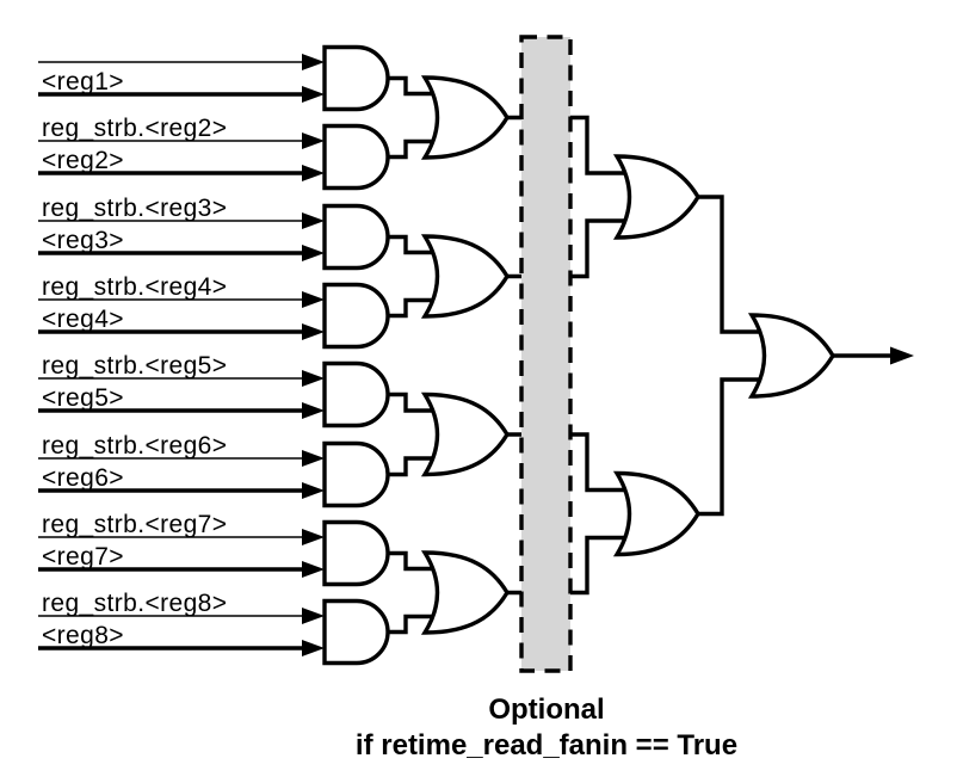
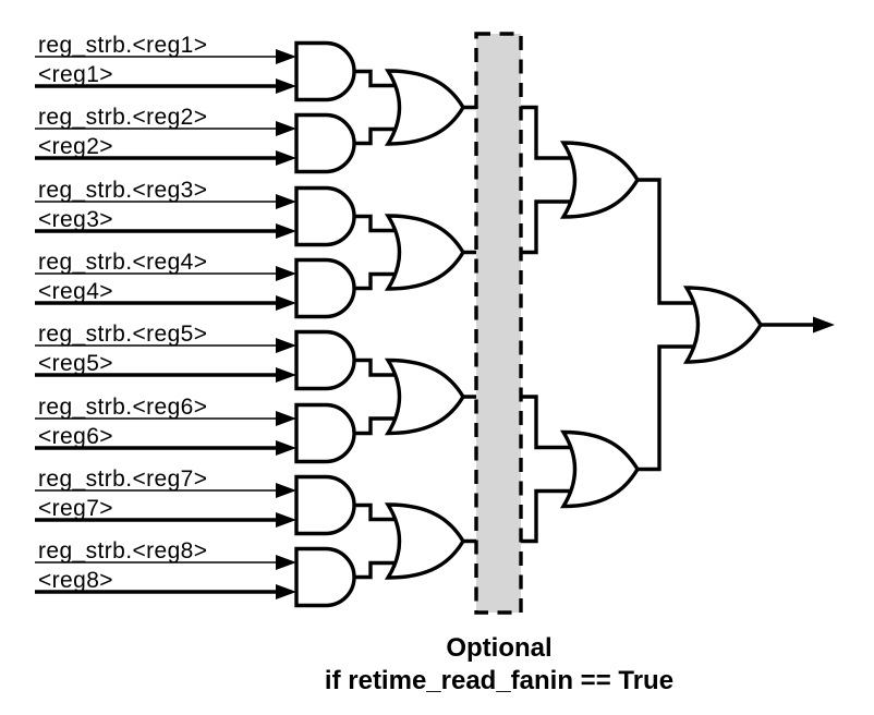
+ reg_strb.<reg1>
  <reg1>
  reg_strb.<reg2>
  <reg2>
  reg_strb.<reg3>
  <reg3>
  reg_strb.<reg4>
  <reg4>
  reg_strb.<reg5>
  <reg5>
  reg_strb.<reg6>
  <reg6>
  reg_strb.<reg7>
  <reg7>
  reg_strb.<reg8>
  <reg8>
  Optional
  if retime_read_fanin == True
